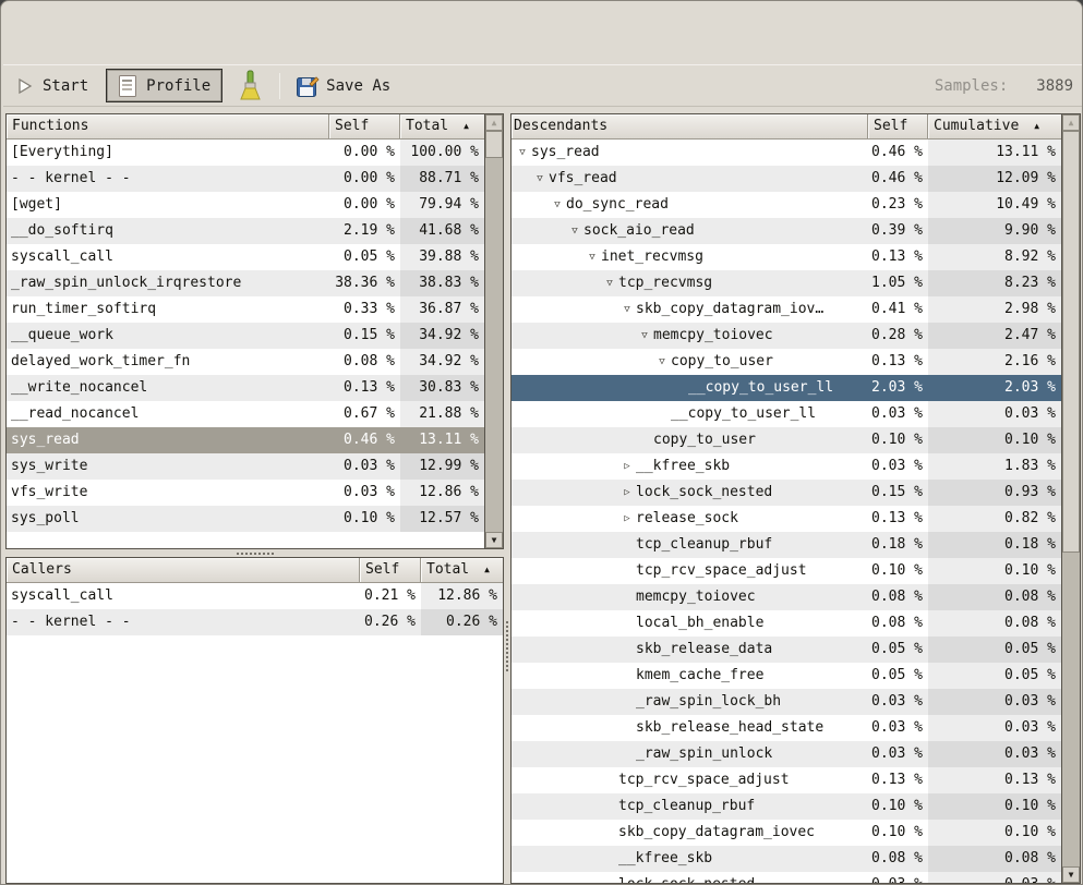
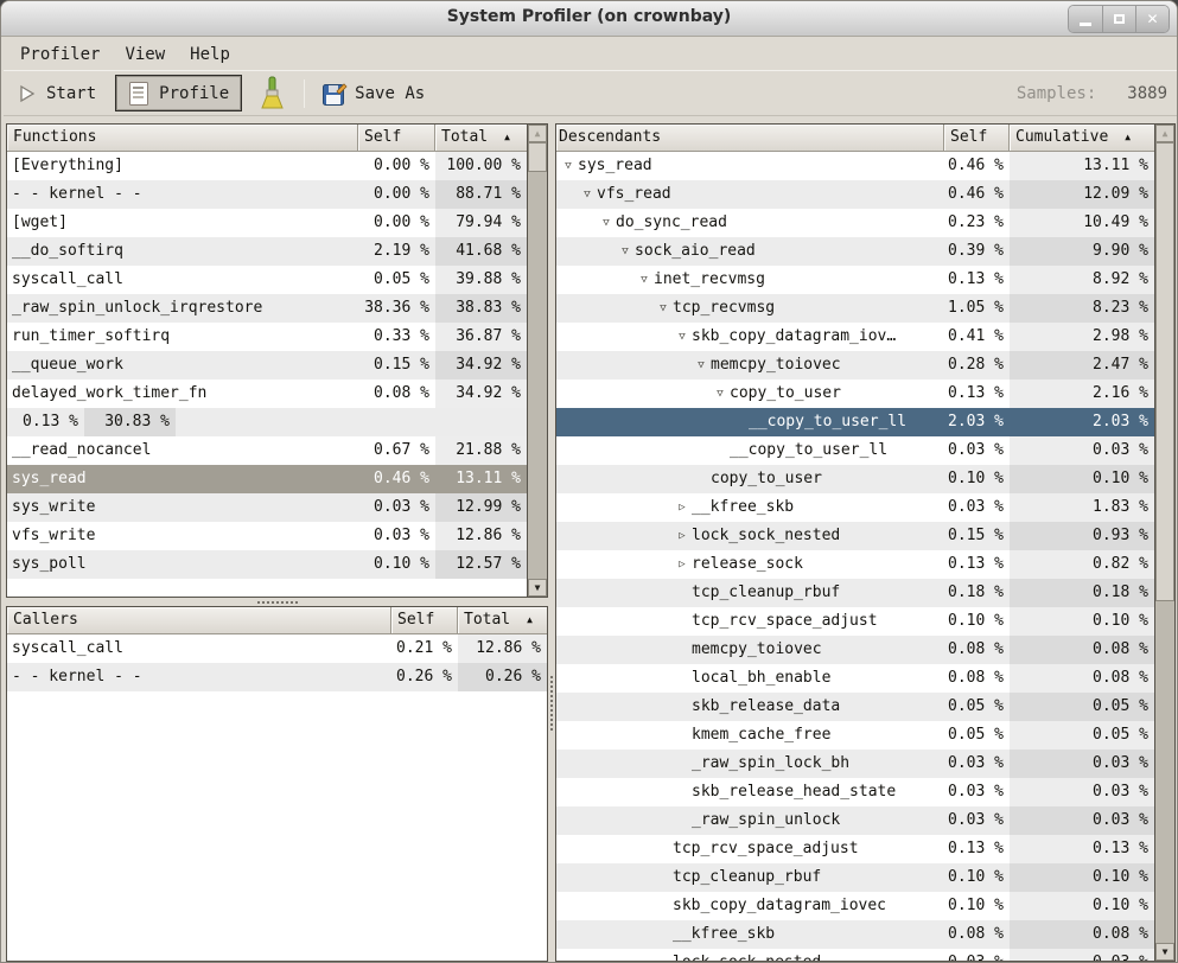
+ System Profiler (on crownbay)
+ ✕
+ Profiler
+ View
+ Help
  Start
  Profile
  Save As
  Samples: 3889
  Functions
  Self
  Total
  ▲
  [Everything]
  0.00 %
  100.00 %
  - - kernel - -
  0.00 %
  88.71 %
  [wget]
  0.00 %
  79.94 %
  __do_softirq
  2.19 %
  41.68 %
  syscall_call
  0.05 %
  39.88 %
  _raw_spin_unlock_irqrestore
  38.36 %
  38.83 %
  run_timer_softirq
  0.33 %
  36.87 %
  __queue_work
  0.15 %
  34.92 %
  delayed_work_timer_fn
  0.08 %
  34.92 %
- __write_nocancel
  0.13 %
  30.83 %
  __read_nocancel
  0.67 %
  21.88 %
  sys_read
  0.46 %
  13.11 %
  sys_write
  0.03 %
  12.99 %
  vfs_write
  0.03 %
  12.86 %
  sys_poll
  0.10 %
  12.57 %
  ▲
  ▼
  Callers
  Self
  Total
  ▲
  syscall_call
  0.21 %
  12.86 %
  - - kernel - -
  0.26 %
  0.26 %
  Descendants
  Self
  Cumulative
  ▲
  ▽
  sys_read
  0.46 %
  13.11 %
  ▽
  vfs_read
  0.46 %
  12.09 %
  ▽
  do_sync_read
  0.23 %
  10.49 %
  ▽
  sock_aio_read
  0.39 %
  9.90 %
  ▽
  inet_recvmsg
  0.13 %
  8.92 %
  ▽
  tcp_recvmsg
  1.05 %
  8.23 %
  ▽
  skb_copy_datagram_iov…
  0.41 %
  2.98 %
  ▽
  memcpy_toiovec
  0.28 %
  2.47 %
  ▽
  copy_to_user
  0.13 %
  2.16 %
  __copy_to_user_ll
  2.03 %
  2.03 %
  __copy_to_user_ll
  0.03 %
  0.03 %
  copy_to_user
  0.10 %
  0.10 %
  ▷
  __kfree_skb
  0.03 %
  1.83 %
  ▷
  lock_sock_nested
  0.15 %
  0.93 %
  ▷
  release_sock
  0.13 %
  0.82 %
  tcp_cleanup_rbuf
  0.18 %
  0.18 %
  tcp_rcv_space_adjust
  0.10 %
  0.10 %
  memcpy_toiovec
  0.08 %
  0.08 %
  local_bh_enable
  0.08 %
  0.08 %
  skb_release_data
  0.05 %
  0.05 %
  kmem_cache_free
  0.05 %
  0.05 %
  _raw_spin_lock_bh
  0.03 %
  0.03 %
  skb_release_head_state
  0.03 %
  0.03 %
  _raw_spin_unlock
  0.03 %
  0.03 %
  tcp_rcv_space_adjust
  0.13 %
  0.13 %
  tcp_cleanup_rbuf
  0.10 %
  0.10 %
  skb_copy_datagram_iovec
  0.10 %
  0.10 %
  __kfree_skb
  0.08 %
  0.08 %
  ▲
  ▼
